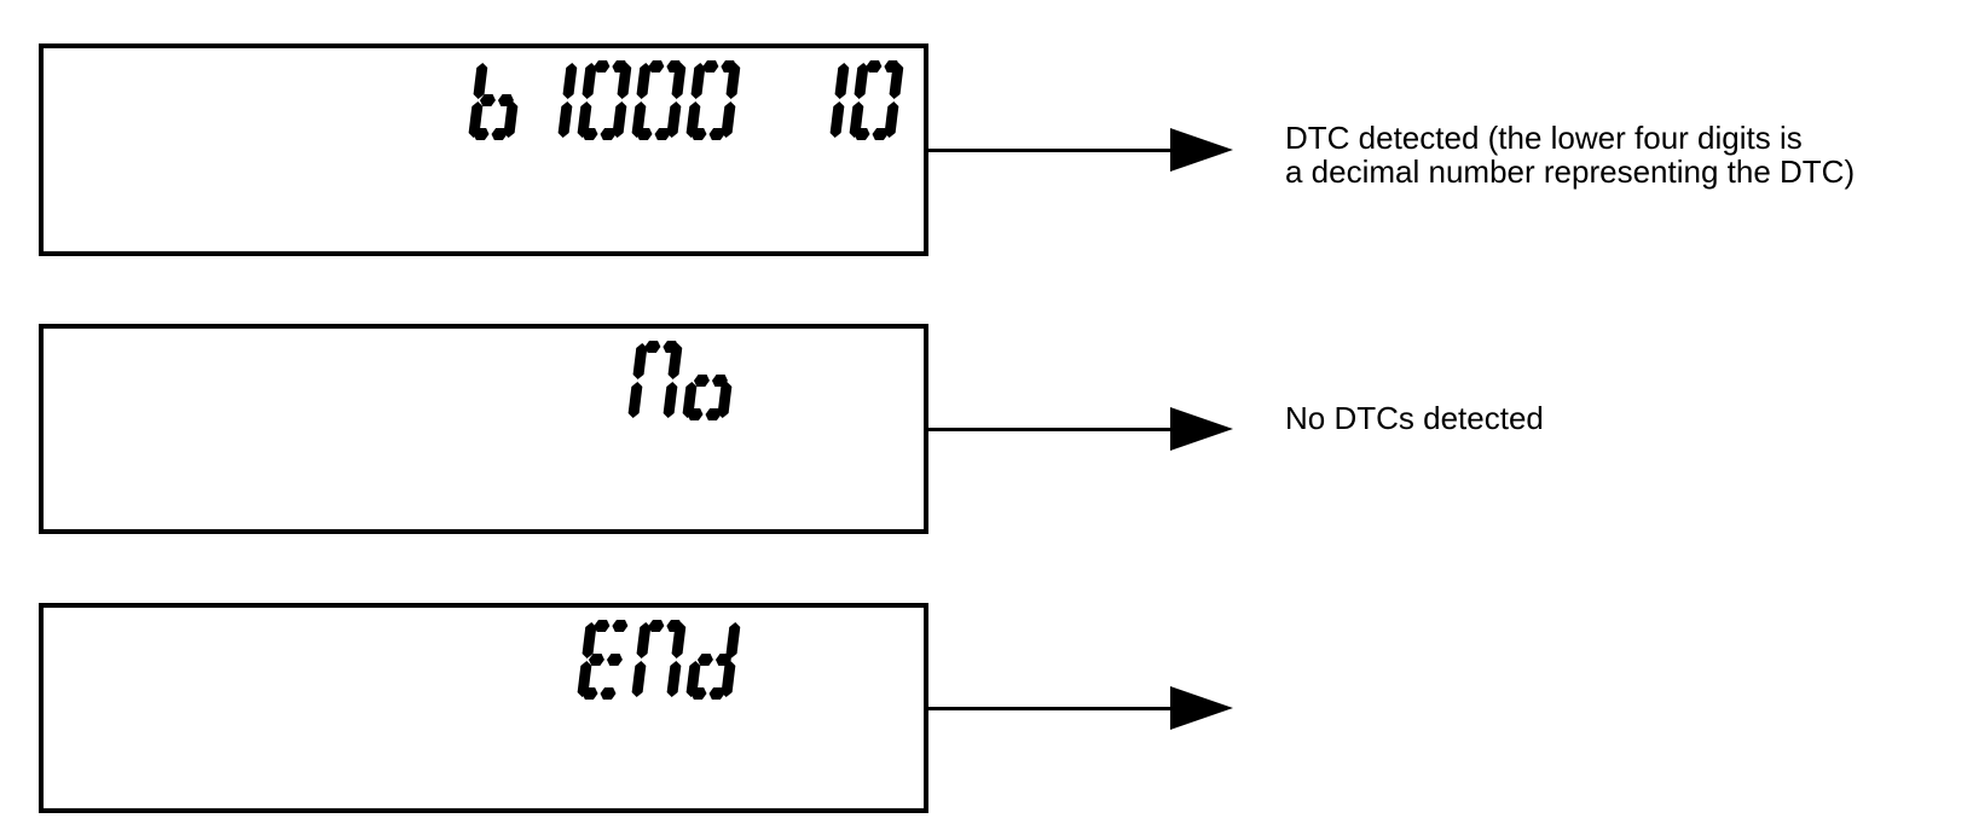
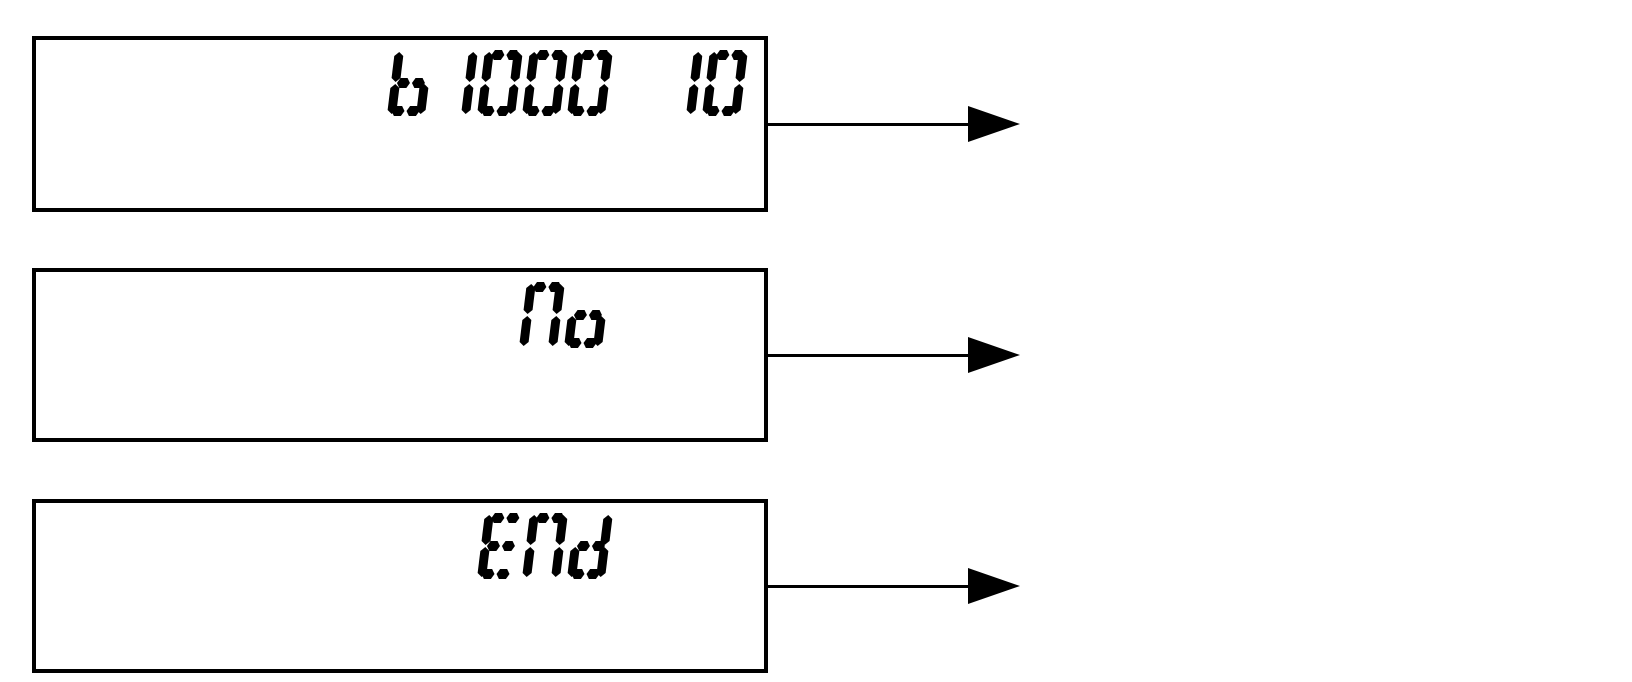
- DTC detected (the lower four digits is
- a decimal number representing the DTC)
- No DTCs detected
